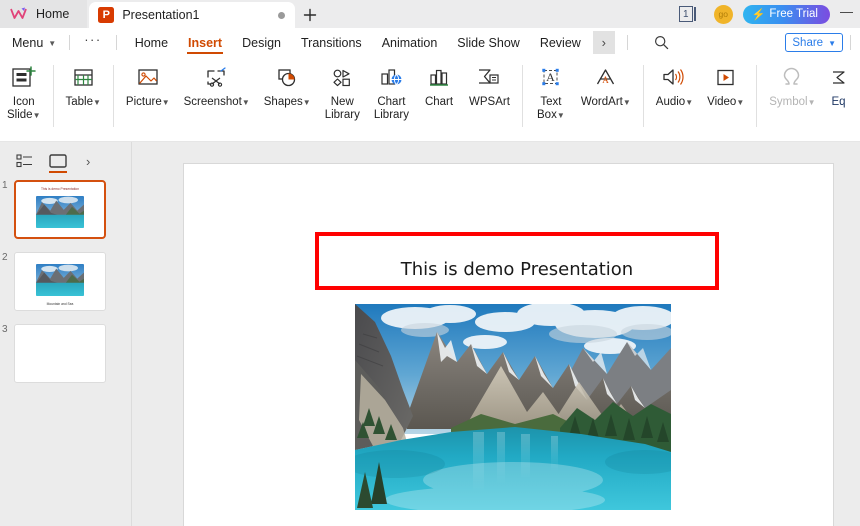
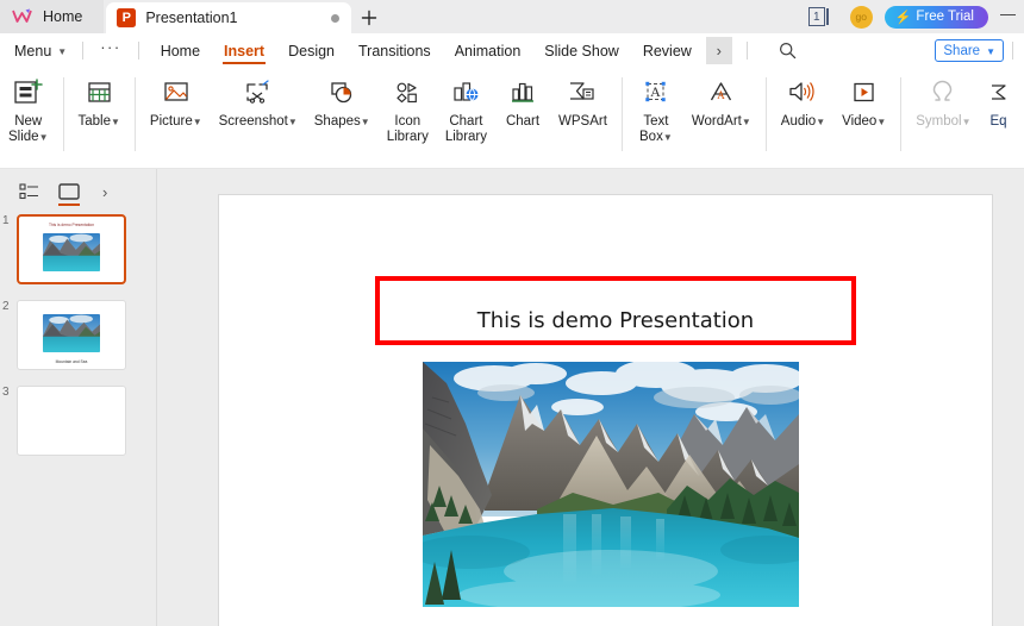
  Home
  P
  Presentation1
  1
  go
  ⚡
  Free Trial
  —
  Menu
  ▼
  ···
  Home
  Insert
  Design
  Transitions
  Animation
  Slide Show
  Review
  ›
  Share
  ▼
- Icon
+ New
  Slide▼
  Table▼
  Picture▼
  Screenshot▼
  Shapes▼
- New
+ Icon
  Library
  Chart
  Library
  Chart
  WPSArt
  A
  Text
  Box▼
  A
  WordArt▼
  Audio▼
  Video▼
  Symbol▼
  Eq
  ›
  1
  2
  3
  This is demo Presentation
